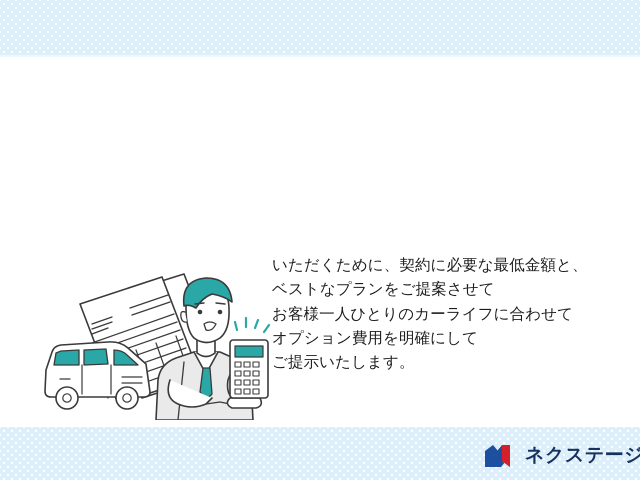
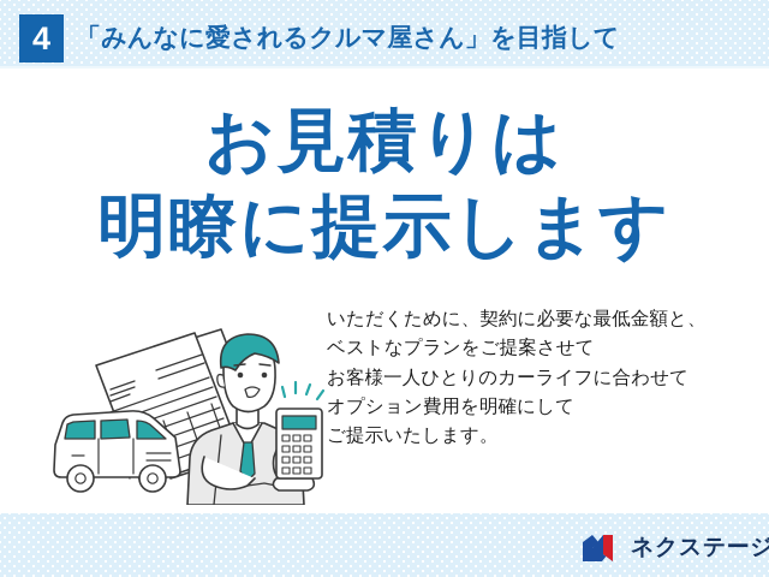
+ 4
+ 「みんなに愛されるクルマ屋さん」を目指して
+ お見積りは
+ 明瞭に提示します
  いただくために、契約に必要な最低金額と、
  ベストなプランをご提案させて
  お客様一人ひとりのカーライフに合わせて
  オプション費用を明確にして
  ご提示いたします。
  ネクステージ
